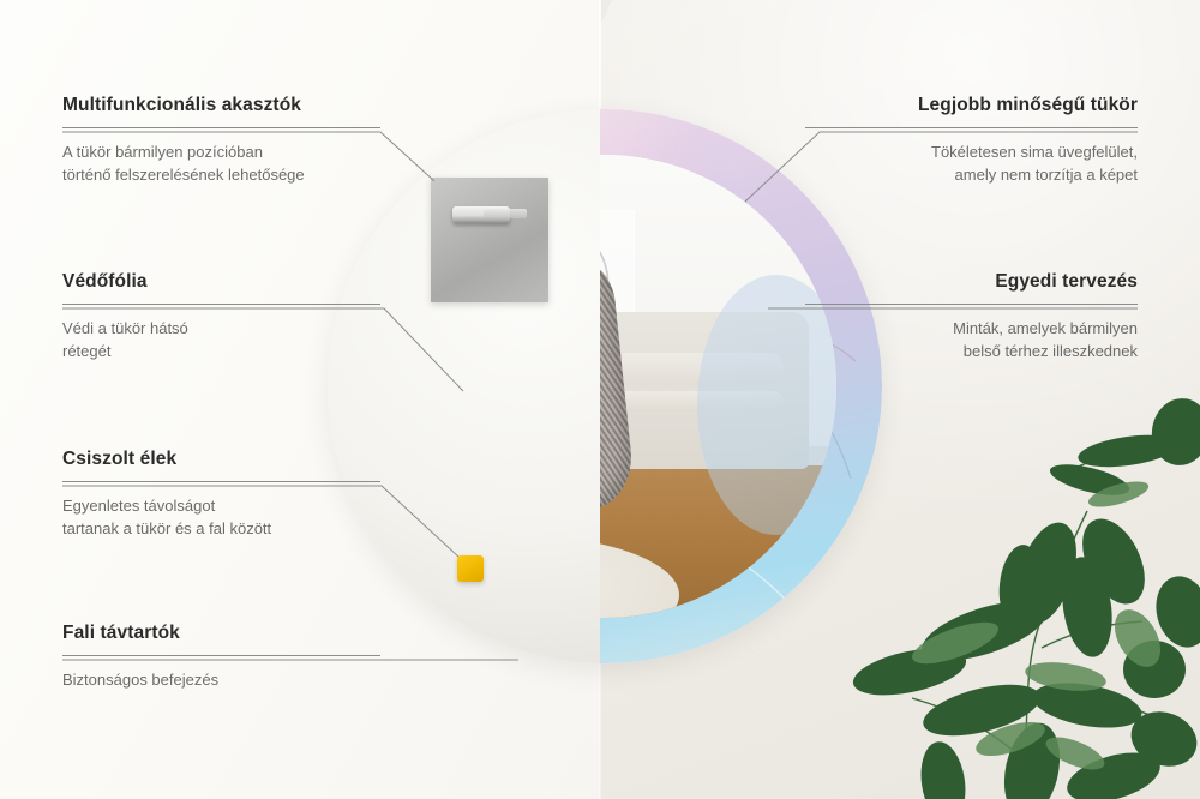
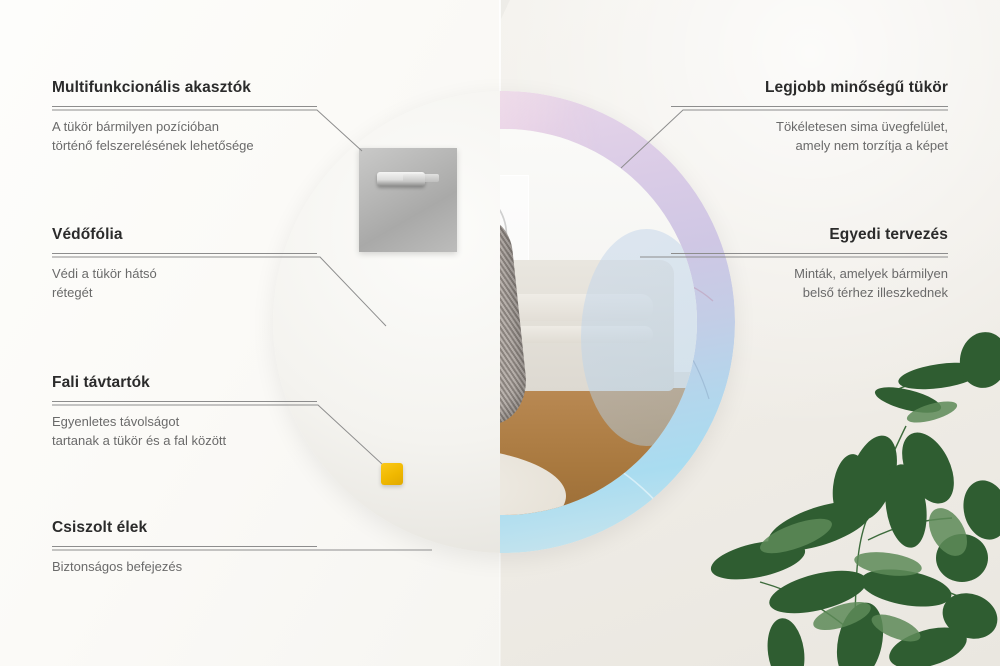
  Multifunkcionális akasztók
  A tükör bármilyen pozícióban
  történő felszerelésének lehetősége
  Védőfólia
  Védi a tükör hátsó
  rétegét
- Csiszolt élek
+ Fali távtartók
  Egyenletes távolságot
  tartanak a tükör és a fal között
- Fali távtartók
+ Csiszolt élek
  Biztonságos befejezés
  Legjobb minőségű tükör
  Tökéletesen sima üvegfelület,
  amely nem torzítja a képet
  Egyedi tervezés
  Minták, amelyek bármilyen
  belső térhez illeszkednek
